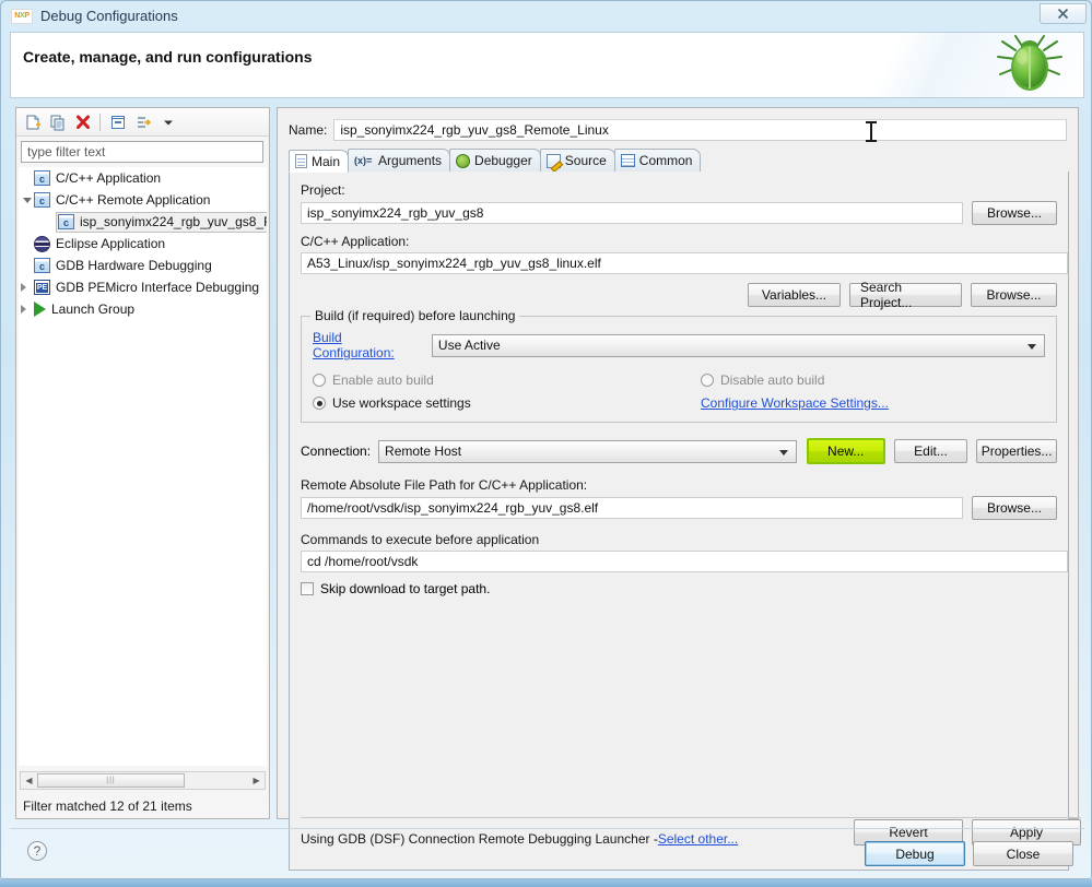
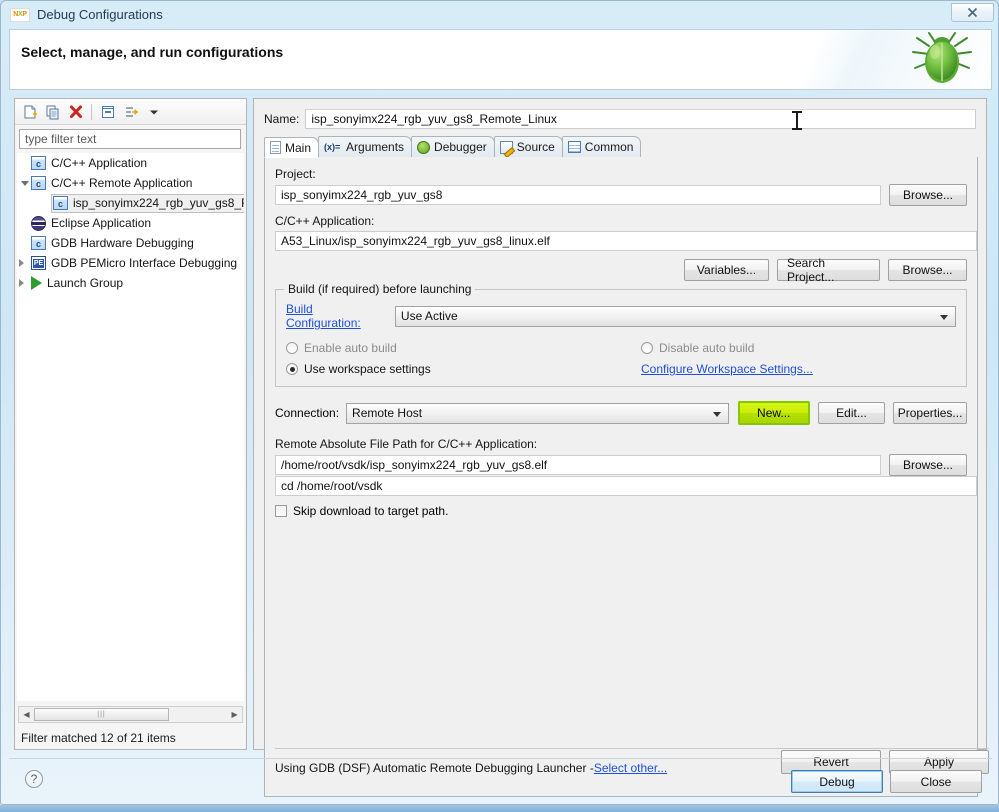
  Debug Configurations
- Create, manage, and run configurations
+ Select, manage, and run configurations
  type filter text
  C/C++ Application
  C/C++ Remote Application
  isp_sonyimx224_rgb_yuv_gs8_
  Eclipse Application
  GDB Hardware Debugging
  GDB PEMicro Interface Debugging
  Launch Group
  ◀
  ▶
  Filter matched 12 of 21 items
  Name:
  isp_sonyimx224_rgb_yuv_gs8_Remote_Linux
  Main
  (x)=
  Arguments
  Debugger
  Source
  Common
  Project:
  isp_sonyimx224_rgb_yuv_gs8
  Browse...
  C/C++ Application:
  A53_Linux/isp_sonyimx224_rgb_yuv_gs8_linux.elf
  Variables...
  Search Project...
  Browse...
  Build (if required) before launching
  Build Configuration:
  Use Active
  Enable auto build
  Disable auto build
  Use workspace settings
  Configure Workspace Settings...
  Connection:
  Remote Host
  New...
  Edit...
  Properties...
  Remote Absolute File Path for C/C++ Application:
  /home/root/vsdk/isp_sonyimx224_rgb_yuv_gs8.elf
  Browse...
- Commands to execute before application
  cd /home/root/vsdk
  Skip download to target path.
- Using GDB (DSF) Connection Remote Debugging Launcher -
+ Using GDB (DSF) Automatic Remote Debugging Launcher -
  Select other...
  Revert
  Apply
  ?
  Debug
  Close
